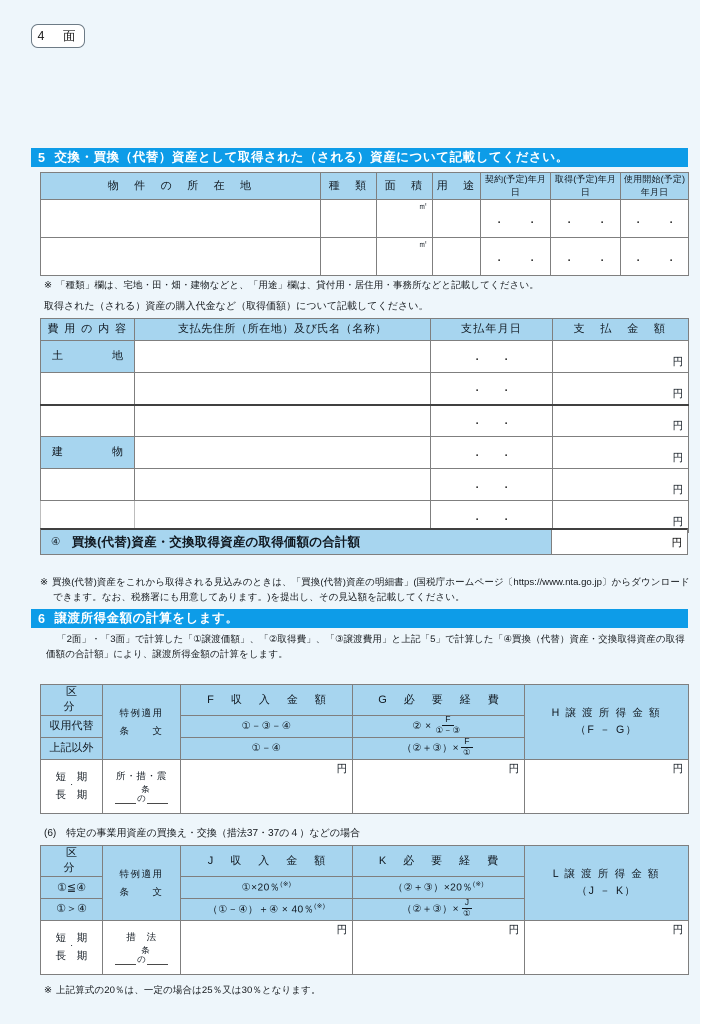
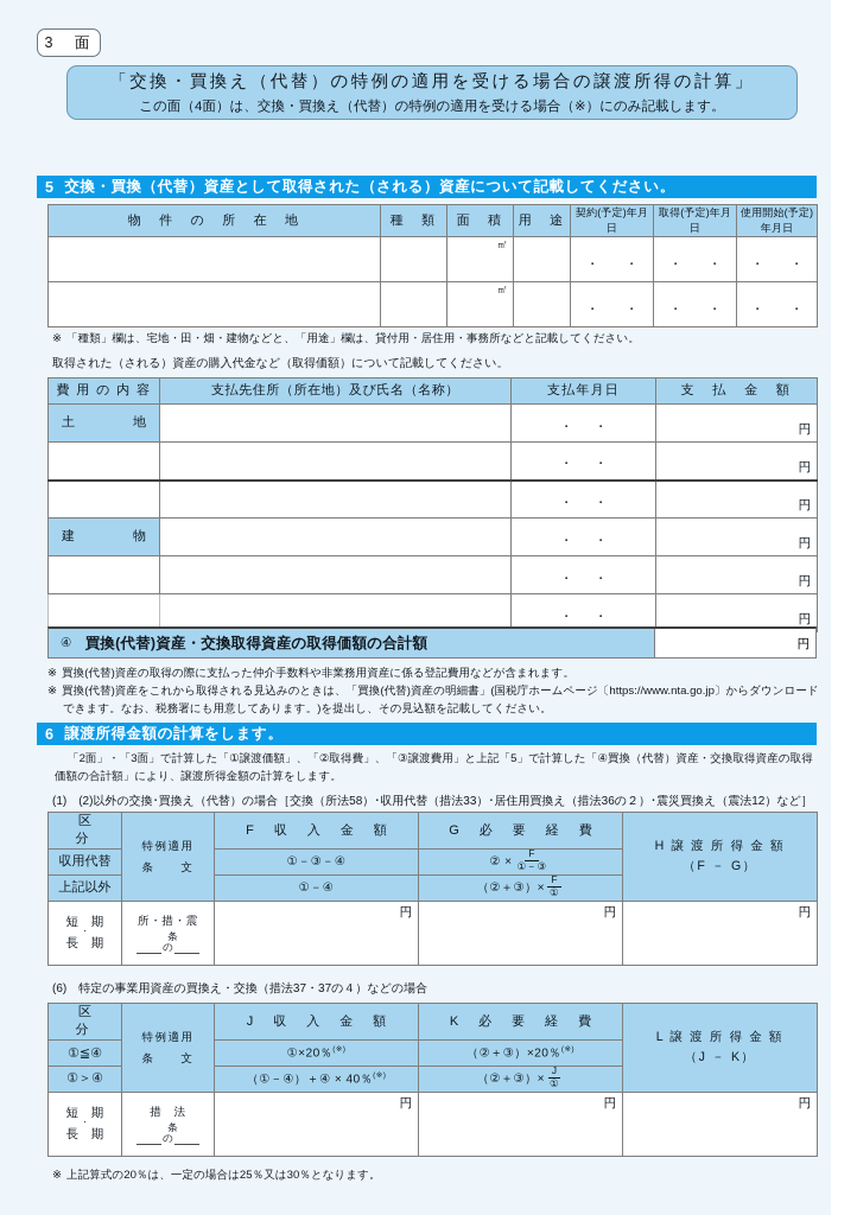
- 4 面
+ 3 面
+ 「交換・買換え（代替）の特例の適用を受ける場合の譲渡所得の計算」
+ この面（4面）は、交換・買換え（代替）の特例の適用を受ける場合（※）にのみ記載します。
  5
  交換・買換（代替）資産として取得された（される）資産について記載してください。
  物 件 の 所 在 地	種 類	面 積	用 途	契約(予定)年月日	取得(予定)年月日	使用開始(予定)年月日
  		㎡		・ ・	・ ・	・ ・
  		㎡		・ ・	・ ・	・ ・
  ※ 「種類」欄は、宅地・田・畑・建物などと、「用途」欄は、貸付用・居住用・事務所などと記載してください。
  取得された（される）資産の購入代金など（取得価額）について記載してください。
  費 用 の 内 容	支払先住所（所在地）及び氏名（名称）	支払年月日	支 払 金 額
  土 地		・ ・	円
  		・ ・	円
  		・ ・	円
  建 物		・ ・	円
  		・ ・	円
  		・ ・	円
  ④
  買換(代替)資産・交換取得資産の取得価額の合計額
  円
+ ※ 買換(代替)資産の取得の際に支払った仲介手数料や非業務用資産に係る登記費用などが含まれます。
  ※ 買換(代替)資産をこれから取得される見込みのときは、「買換(代替)資産の明細書」(国税庁ホームページ〔https://www.nta.go.jp〕からダウンロードできます。なお、税務署にも用意してあります。)を提出し、その見込額を記載してください。
  6
  譲渡所得金額の計算をします。
  「2面」・「3面」で計算した「①譲渡価額」、「②取得費」、「③譲渡費用」と上記「5」で計算した「④買換（代替）資産・交換取得資産の取得価額の合計額」により、譲渡所得金額の計算をします。
+ (1) (2)以外の交換･買換え（代替）の場合［交換（所法58）･収用代替（措法33）･居住用買換え（措法36の２）･震災買換え（震法12）など］
  区 分	特例適用 条 文	F 収 入 金 額	G 必 要 経 費	H 譲 渡 所 得 金 額 （F － G）
  収用代替	①－③－④	② ×F①－③
  上記以外	①－④	（②＋③）×F①
  短 期 長 期	所・措・震 条 の	円	円	円
  (6) 特定の事業用資産の買換え・交換（措法37・37の４）などの場合
  区 分	特例適用 条 文	J 収 入 金 額	K 必 要 経 費	L 譲 渡 所 得 金 額 （J － K）
  ①≦④	①×20％	（②＋③）×20％
  ①＞④	（①－④）＋④ × 40％	（②＋③）×J①
  短 期 長 期	措 法 条 の	円	円	円
  ※ 上記算式の20％は、一定の場合は25％又は30％となります。
